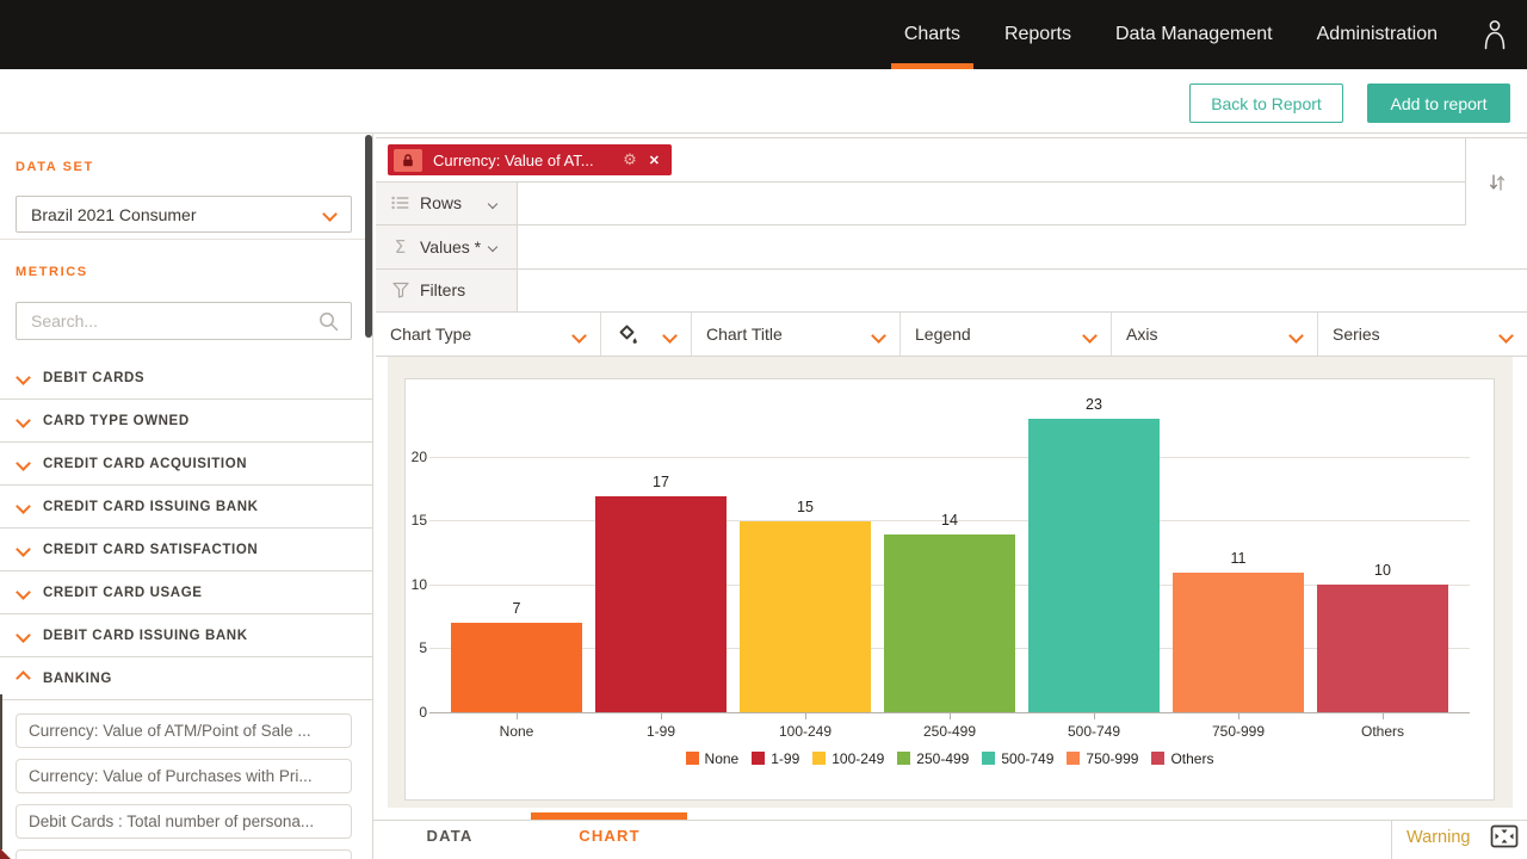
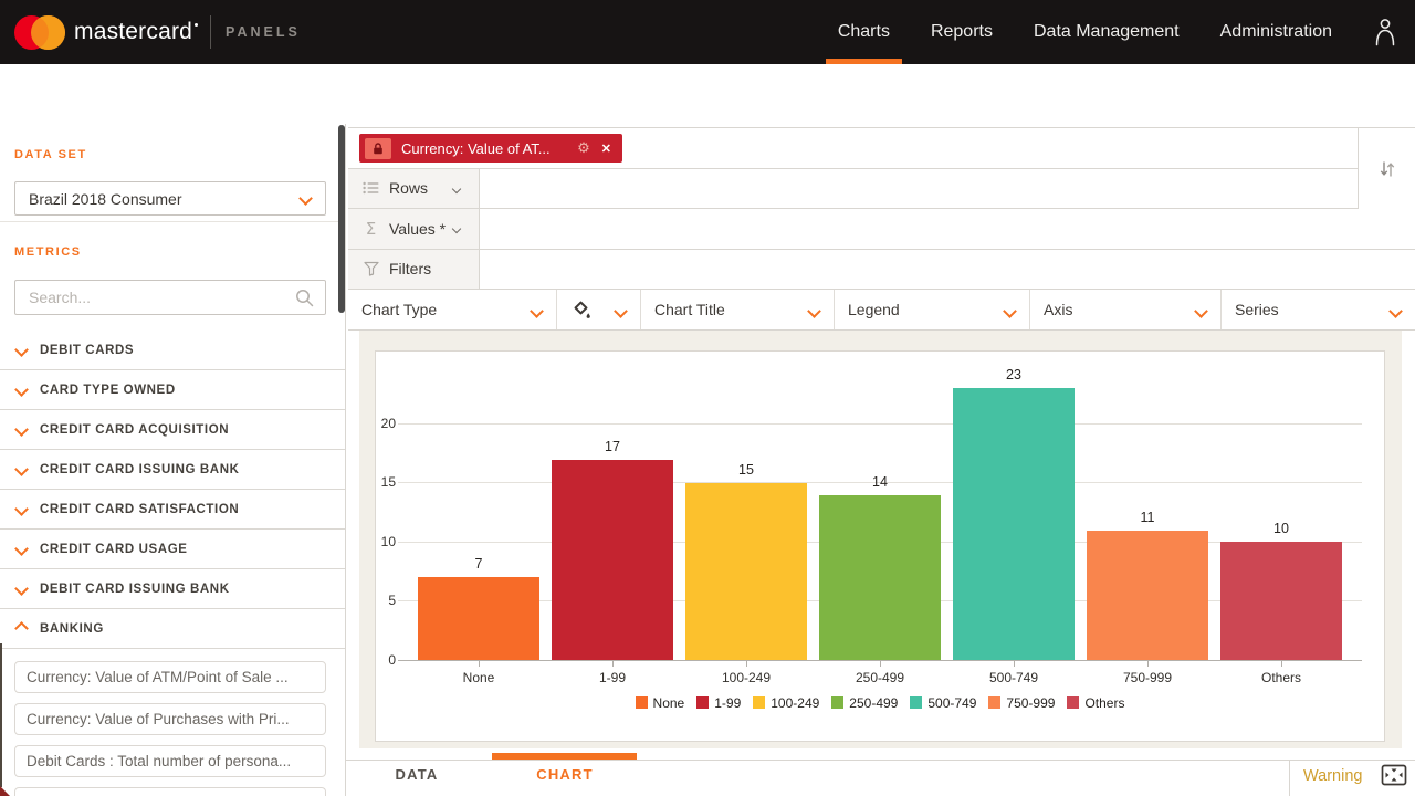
+ mastercard
+ PANELS
  Charts
  Reports
  Data Management
  Administration
- Back to Report
- Add to report
  DATA SET
- Brazil 2021 Consumer
+ Brazil 2018 Consumer
  METRICS
  Search...
  DEBIT CARDS
  CARD TYPE OWNED
  CREDIT CARD ACQUISITION
  CREDIT CARD ISSUING BANK
  CREDIT CARD SATISFACTION
  CREDIT CARD USAGE
  DEBIT CARD ISSUING BANK
  BANKING
  Currency: Value of ATM/Point of Sale ...
  Currency: Value of Purchases with Pri...
  Debit Cards : Total number of persona...
  Currency: Value of AT...
  ⚙
  ✕
  Rows
  Σ
  Values *
  Filters
  Chart Type
  Chart Title
  Legend
  Axis
  Series
  0
  5
  10
  15
  20
  7
  None
  17
  1-99
  15
  100-249
  14
  250-499
  23
  500-749
  11
  750-999
  10
  Others
  None
  1-99
  100-249
  250-499
  500-749
  750-999
  Others
  DATA
  CHART
  Warning
